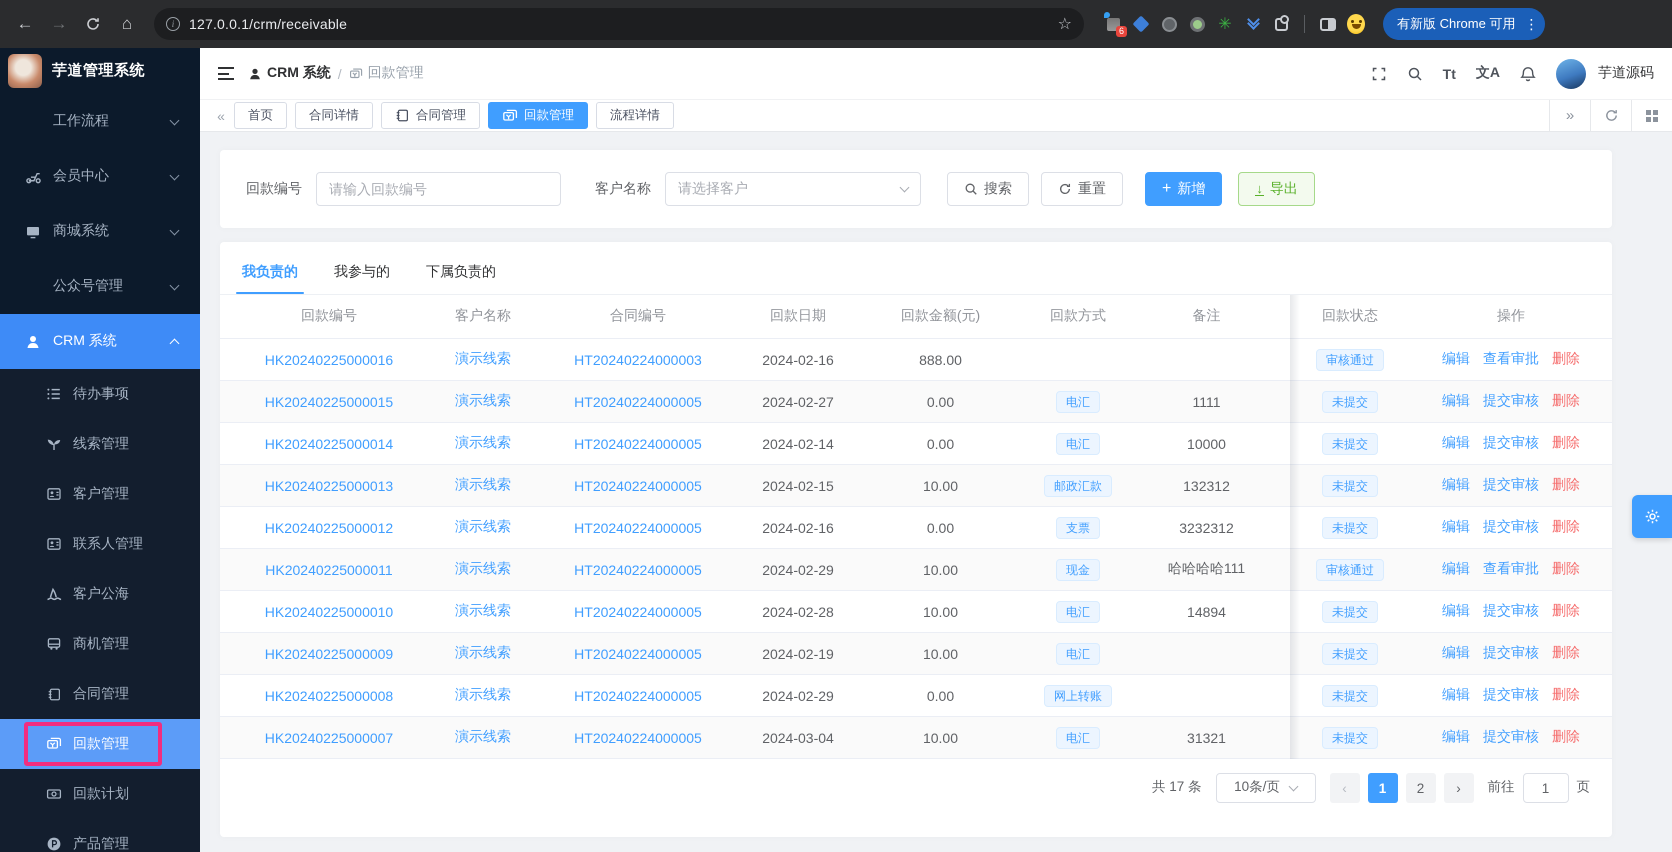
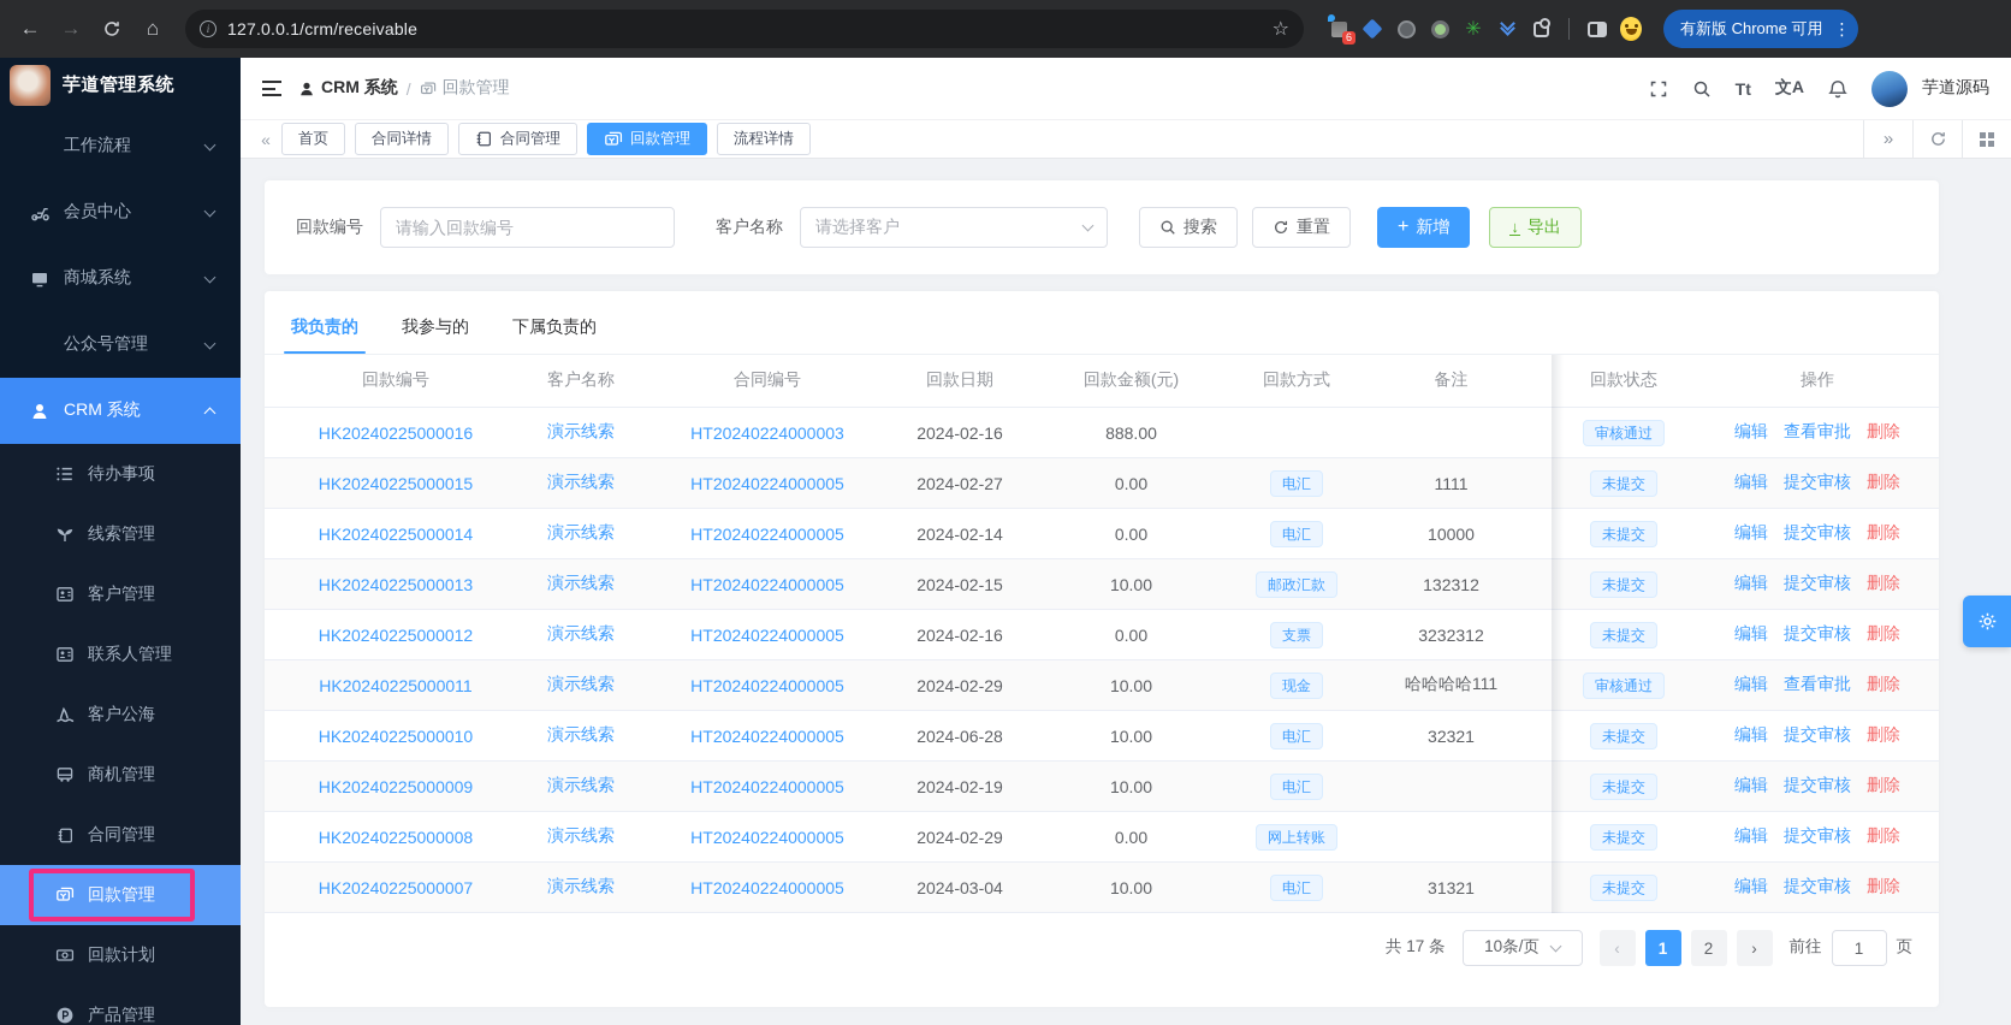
  ←
  →
  ⌂
  i
  127.0.0.1/crm/receivable
  ☆
  6
  ✳
  有新版 Chrome 可用
  ⋮
  芋道管理系统
  工作流程
  会员中心
  商城系统
  公众号管理
  CRM 系统
  待办事项
  线索管理
  客户管理
  联系人管理
  客户公海
  商机管理
  合同管理
  回款管理
  回款计划
  产品管理
  CRM 系统
  /
  回款管理
  Tt
  文A
  芋道源码
  «
  首页
  合同详情
  合同管理
  回款管理
  流程详情
  »
  回款编号
  请输入回款编号
  客户名称
  请选择客户
  搜索
  重置
  +
  新增
  ↓
  导出
  我负责的
  我参与的
  下属负责的
  回款编号
  客户名称
  合同编号
  回款日期
  回款金额(元)
  回款方式
  备注
  回款状态
  操作
  HK20240225000016
  演示线索
  HT20240224000003
  2024-02-16
  888.00
  审核通过
  编辑
  查看审批
  删除
  HK20240225000015
  演示线索
  HT20240224000005
  2024-02-27
  0.00
  电汇
  1111
  未提交
  编辑
  提交审核
  删除
  HK20240225000014
  演示线索
  HT20240224000005
  2024-02-14
  0.00
  电汇
  10000
  未提交
  编辑
  提交审核
  删除
  HK20240225000013
  演示线索
  HT20240224000005
  2024-02-15
  10.00
  邮政汇款
  132312
  未提交
  编辑
  提交审核
  删除
  HK20240225000012
  演示线索
  HT20240224000005
  2024-02-16
  0.00
  支票
  3232312
  未提交
  编辑
  提交审核
  删除
  HK20240225000011
  演示线索
  HT20240224000005
  2024-02-29
  10.00
  现金
  哈哈哈哈111
  审核通过
  编辑
  查看审批
  删除
  HK20240225000010
  演示线索
  HT20240224000005
- 2024-02-28
+ 2024-06-28
  10.00
  电汇
- 14894
+ 32321
  未提交
  编辑
  提交审核
  删除
  HK20240225000009
  演示线索
  HT20240224000005
  2024-02-19
  10.00
  电汇
  未提交
  编辑
  提交审核
  删除
  HK20240225000008
  演示线索
  HT20240224000005
  2024-02-29
  0.00
  网上转账
  未提交
  编辑
  提交审核
  删除
  HK20240225000007
  演示线索
  HT20240224000005
  2024-03-04
  10.00
  电汇
  31321
  未提交
  编辑
  提交审核
  删除
  共 17 条
  10条/页
  ‹
  1
  2
  ›
  前往
  1
  页
